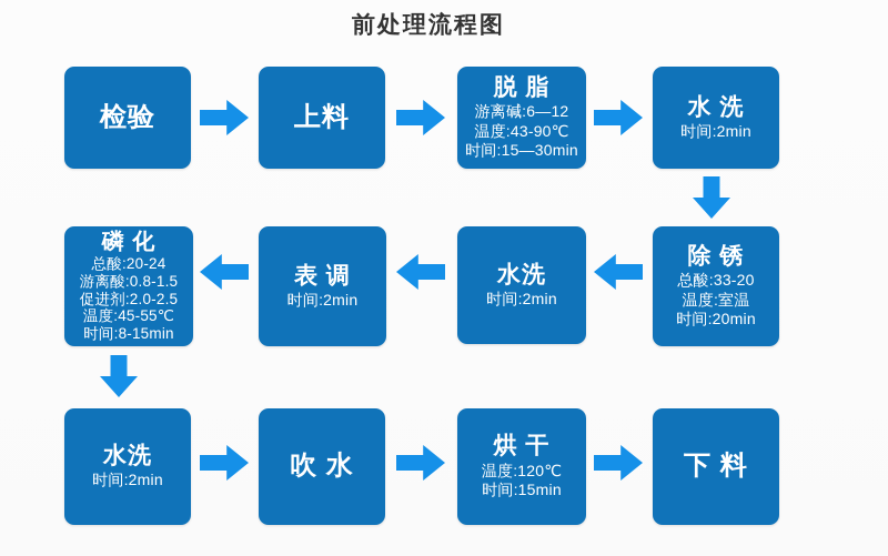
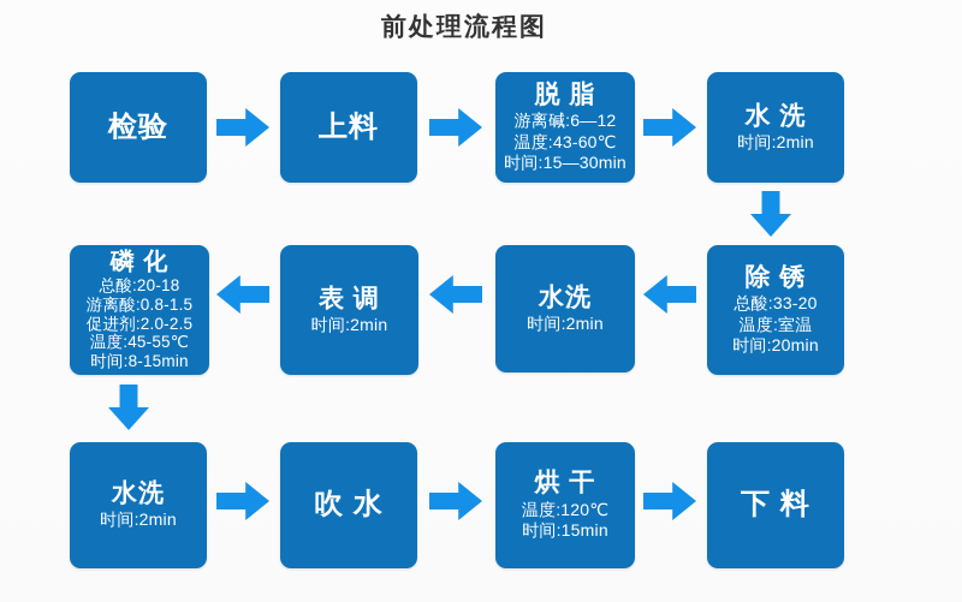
  前处理流程图
  检验
  上料
  脱 脂
  游离碱:6—12
- 温度:43-90℃
+ 温度:43-60℃
  时间:15—30min
  水 洗
  时间:2min
  除 锈
  总酸:33-20
  温度:室温
  时间:20min
  水洗
  时间:2min
  表 调
  时间:2min
  磷 化
- 总酸:20-24
+ 总酸:20-18
  游离酸:0.8-1.5
  促进剂:2.0-2.5
  温度:45-55℃
  时间:8-15min
  水洗
  时间:2min
  吹 水
  烘 干
  温度:120℃
  时间:15min
  下 料
